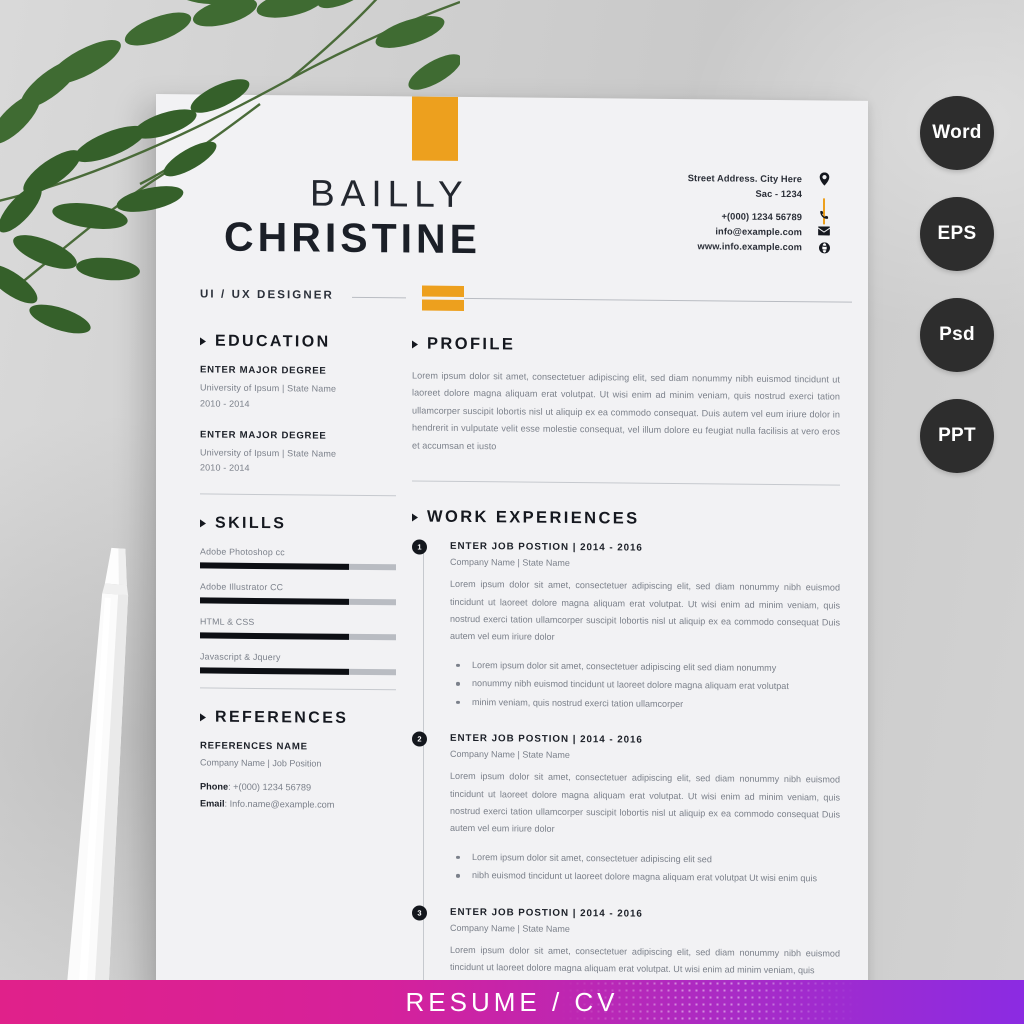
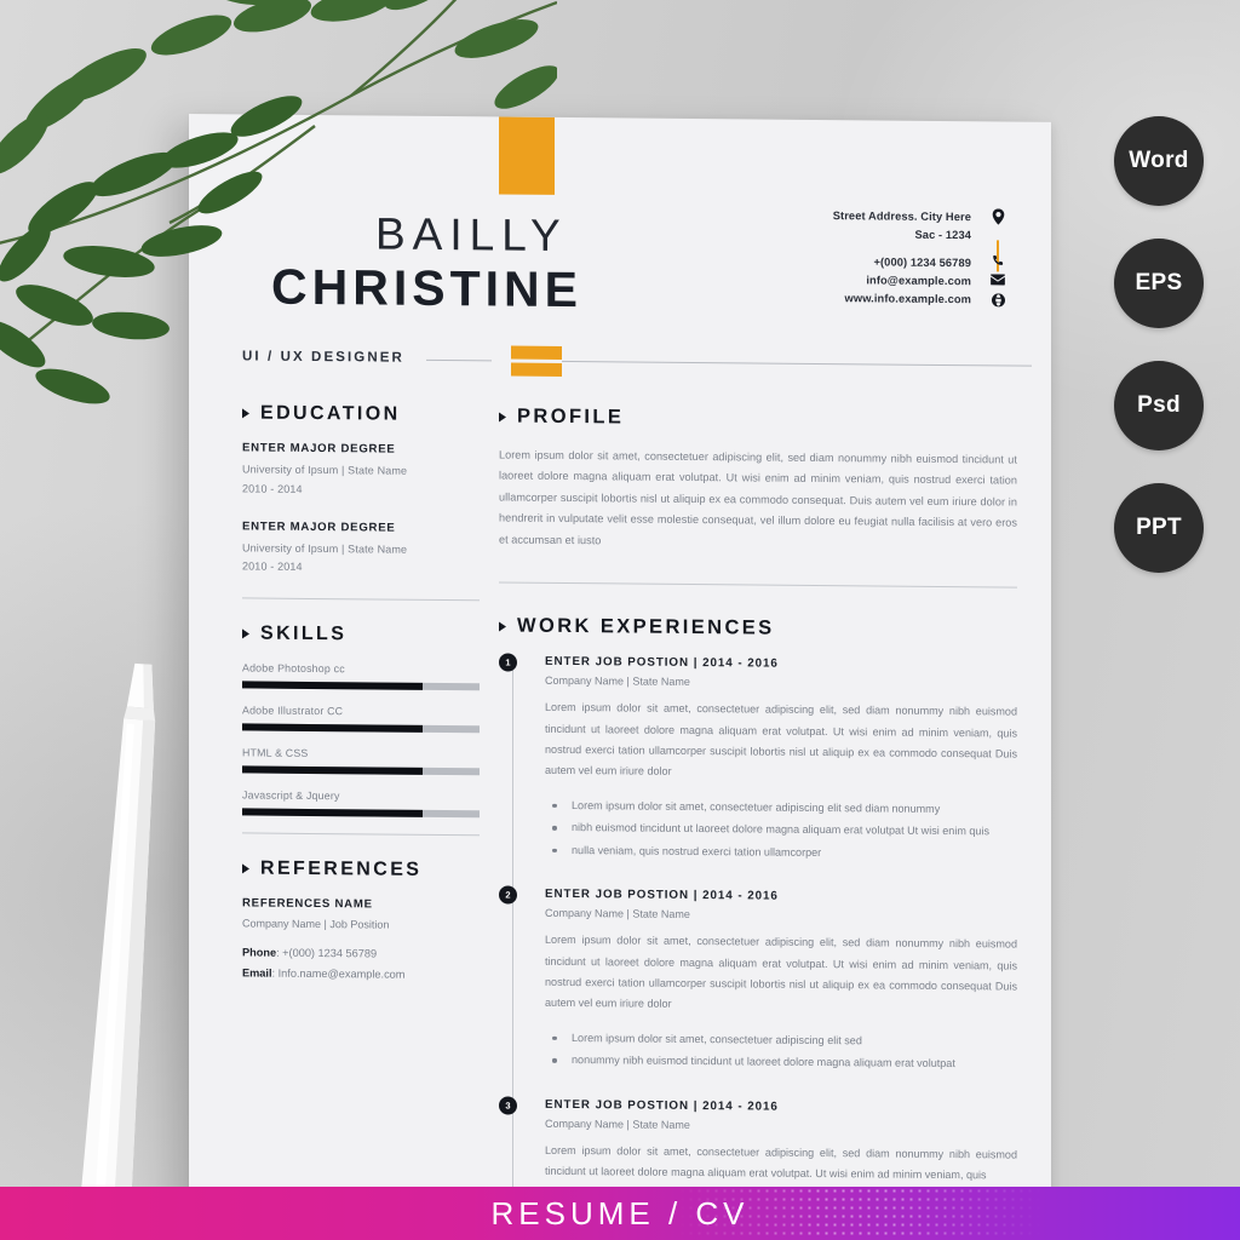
  BAILLY
  CHRISTINE
  Street Address. City Here
  Sac - 1234
  +(000) 1234 56789
  info@example.com
  www.info.example.com
  UI / UX DESIGNER
  EDUCATION
  ENTER MAJOR DEGREE
  University of Ipsum | State Name
  2010 - 2014
  ENTER MAJOR DEGREE
  University of Ipsum | State Name
  2010 - 2014
  SKILLS
  Adobe Photoshop cc
  Adobe Illustrator CC
  HTML & CSS
  Javascript & Jquery
  REFERENCES
  REFERENCES NAME
  Company Name | Job Position
  Phone: +(000) 1234 56789
  Email: Info.name@example.com
  PROFILE
  Lorem ipsum dolor sit amet, consectetuer adipiscing elit, sed diam nonummy nibh euismod tincidunt ut laoreet dolore magna aliquam erat volutpat. Ut wisi enim ad minim veniam, quis nostrud exerci tation ullamcorper suscipit lobortis nisl ut aliquip ex ea commodo consequat. Duis autem vel eum iriure dolor in hendrerit in vulputate velit esse molestie consequat, vel illum dolore eu feugiat nulla facilisis at vero eros et accumsan et iusto
  WORK EXPERIENCES
  1
  ENTER JOB POSTION | 2014 - 2016
  Company Name | State Name
  Lorem ipsum dolor sit amet, consectetuer adipiscing elit, sed diam nonummy nibh euismod tincidunt ut laoreet dolore magna aliquam erat volutpat. Ut wisi enim ad minim veniam, quis nostrud exerci tation ullamcorper suscipit lobortis nisl ut aliquip ex ea commodo consequat Duis autem vel eum iriure dolor
  Lorem ipsum dolor sit amet, consectetuer adipiscing elit sed diam nonummy
- nonummy nibh euismod tincidunt ut laoreet dolore magna aliquam erat volutpat
+ nibh euismod tincidunt ut laoreet dolore magna aliquam erat volutpat Ut wisi enim quis
- minim veniam, quis nostrud exerci tation ullamcorper
+ nulla veniam, quis nostrud exerci tation ullamcorper
  2
  ENTER JOB POSTION | 2014 - 2016
  Company Name | State Name
  Lorem ipsum dolor sit amet, consectetuer adipiscing elit, sed diam nonummy nibh euismod tincidunt ut laoreet dolore magna aliquam erat volutpat. Ut wisi enim ad minim veniam, quis nostrud exerci tation ullamcorper suscipit lobortis nisl ut aliquip ex ea commodo consequat Duis autem vel eum iriure dolor
  Lorem ipsum dolor sit amet, consectetuer adipiscing elit sed
- nibh euismod tincidunt ut laoreet dolore magna aliquam erat volutpat Ut wisi enim quis
+ nonummy nibh euismod tincidunt ut laoreet dolore magna aliquam erat volutpat
  3
  ENTER JOB POSTION | 2014 - 2016
  Company Name | State Name
  Lorem ipsum dolor sit amet, consectetuer adipiscing elit, sed diam nonummy nibh euismod tincidunt ut laoreet dolore magna aliquam erat volutpat. Ut wisi enim ad minim veniam, quis
  Word
  EPS
  Psd
  PPT
  RESUME / CV
